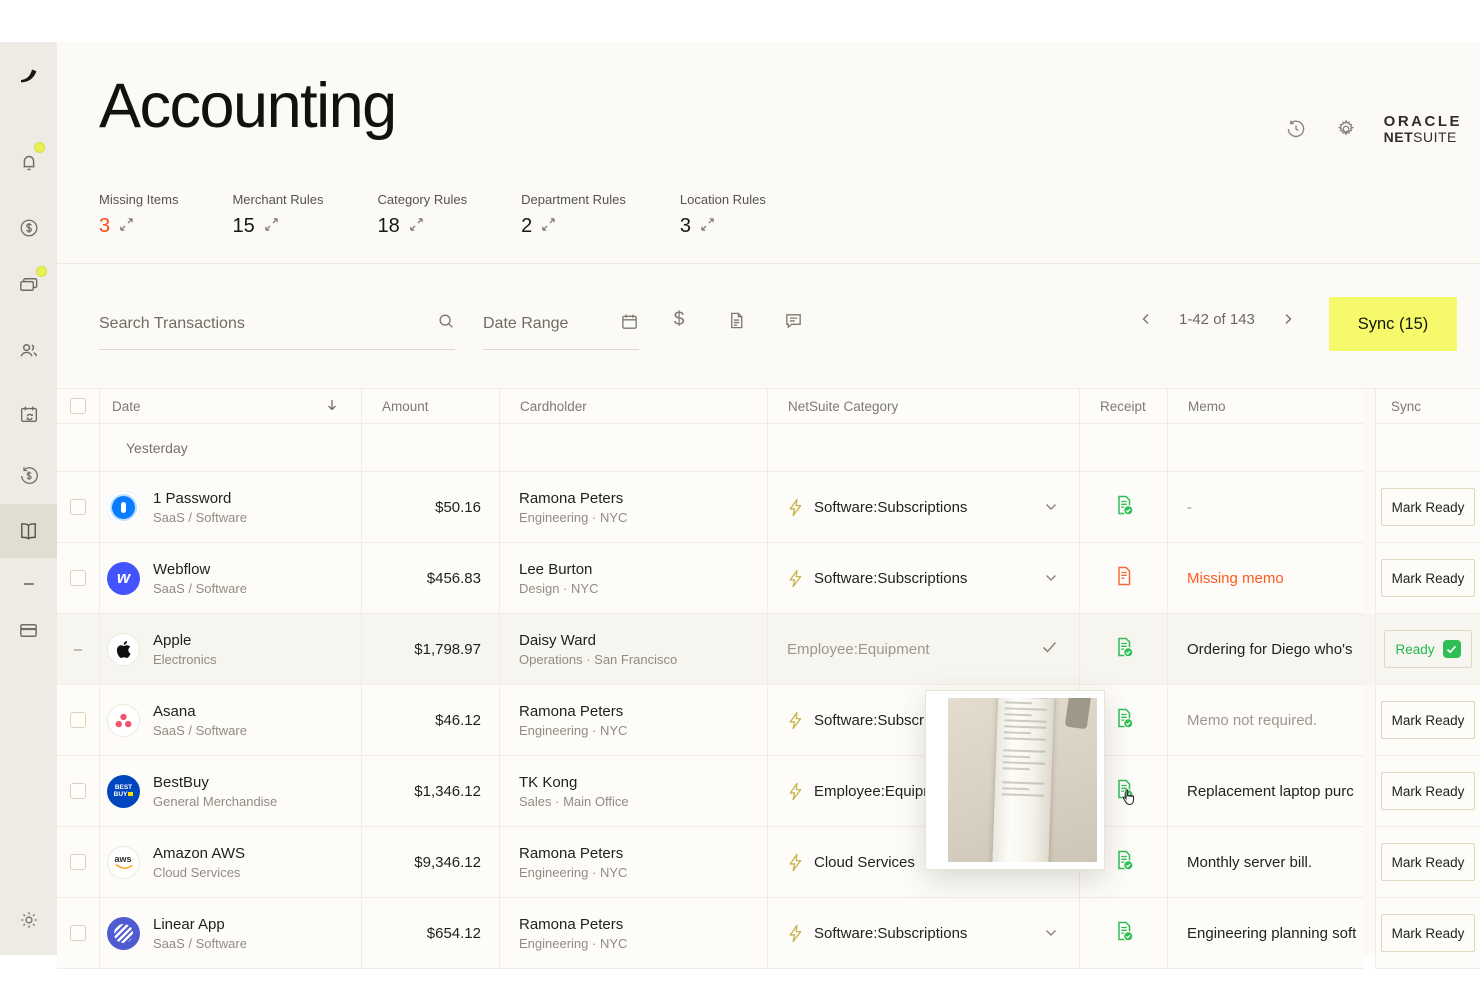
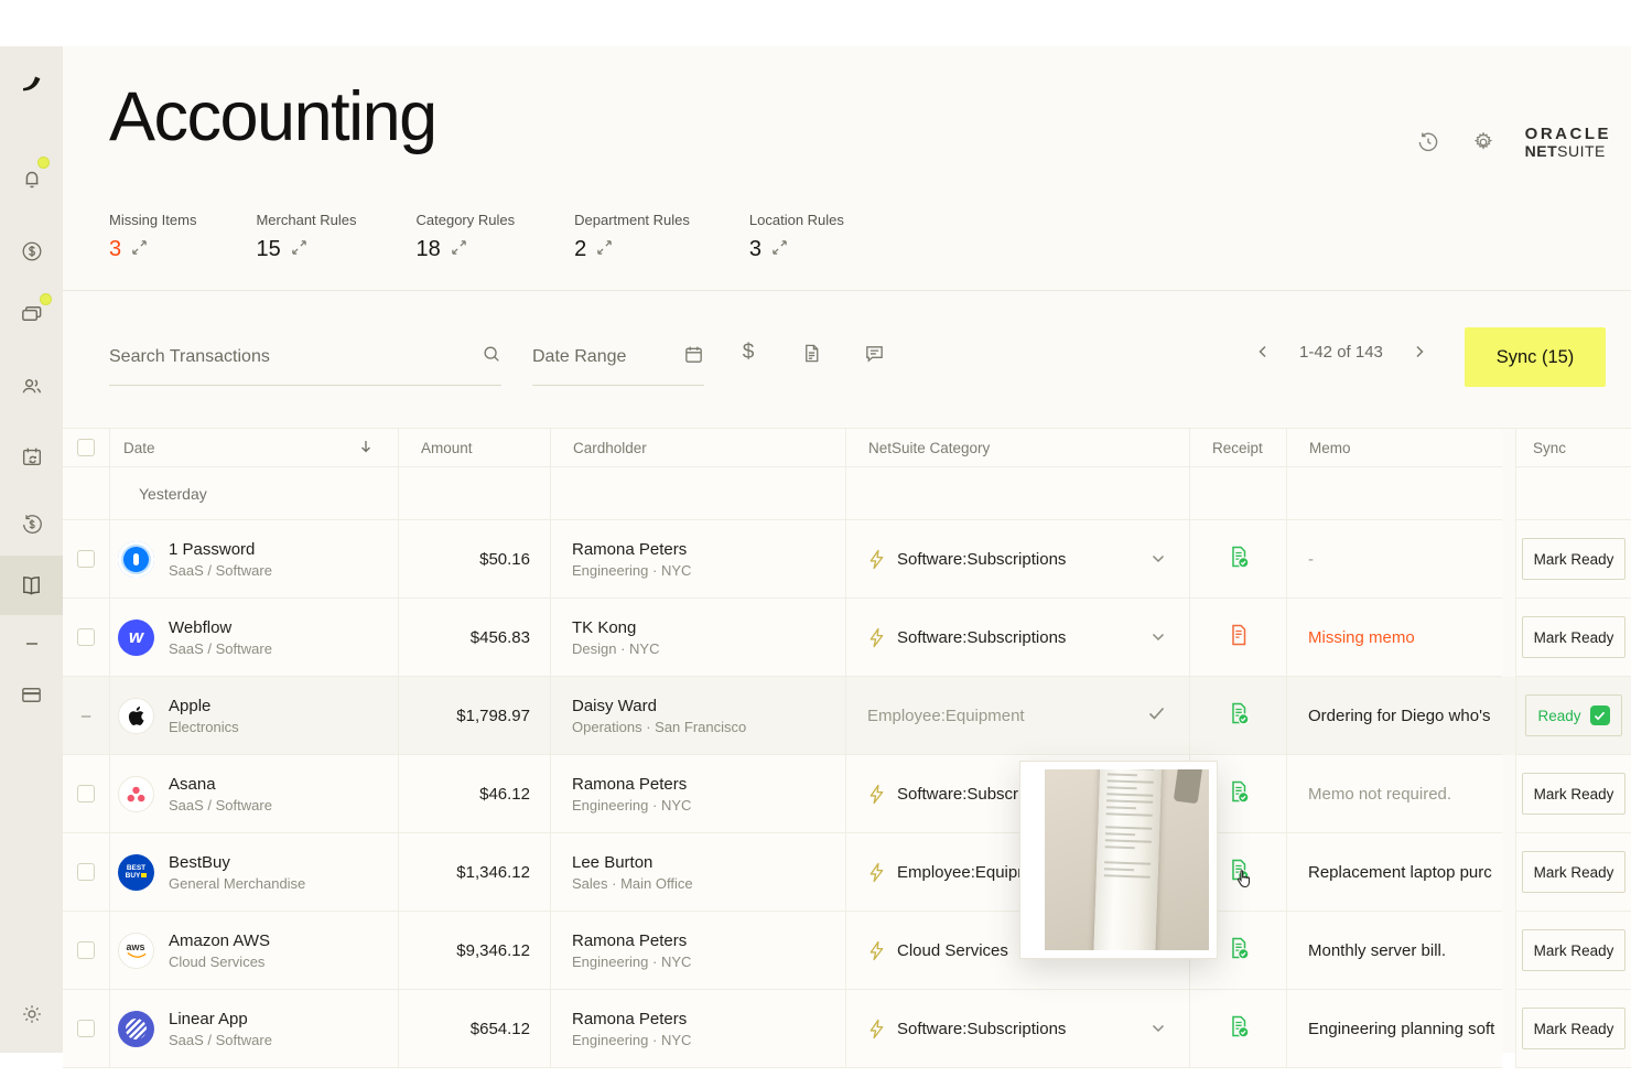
  Accounting
  ORACLE
  NETSUITE
  Missing Items
  3
  Merchant Rules
  15
  Category Rules
  18
  Department Rules
  2
  Location Rules
  3
  Search Transactions
  Date Range
  $
  1-42 of 143
  Sync (15)
  Date
  Amount
  Cardholder
  NetSuite Category
  Receipt
  Memo
  Sync
  Yesterday
  1 Password
  SaaS / Software
  $50.16
  Ramona Peters
  Engineering · NYC
  Software:Subscriptions
  -
  Mark Ready
  w
  Webflow
  SaaS / Software
  $456.83
- Lee Burton
+ TK Kong
  Design · NYC
  Software:Subscriptions
  Missing memo
  Mark Ready
  –
  Apple
  Electronics
  $1,798.97
  Daisy Ward
  Operations · San Francisco
  Employee:Equipment
  Ordering for Diego who's
  Ready
  Asana
  SaaS / Software
  $46.12
  Ramona Peters
  Engineering · NYC
  Memo not required.
  Mark Ready
  BestBuy
  General Merchandise
  $1,346.12
- TK Kong
+ Lee Burton
  Sales · Main Office
  Employee:Equip
  Replacement laptop purc
  Mark Ready
  aws
  Amazon AWS
  Cloud Services
  $9,346.12
  Ramona Peters
  Engineering · NYC
  Cloud Services
  Monthly server bill.
  Mark Ready
  Linear App
  SaaS / Software
  $654.12
  Ramona Peters
  Engineering · NYC
  Software:Subscriptions
  Engineering planning soft
  Mark Ready
